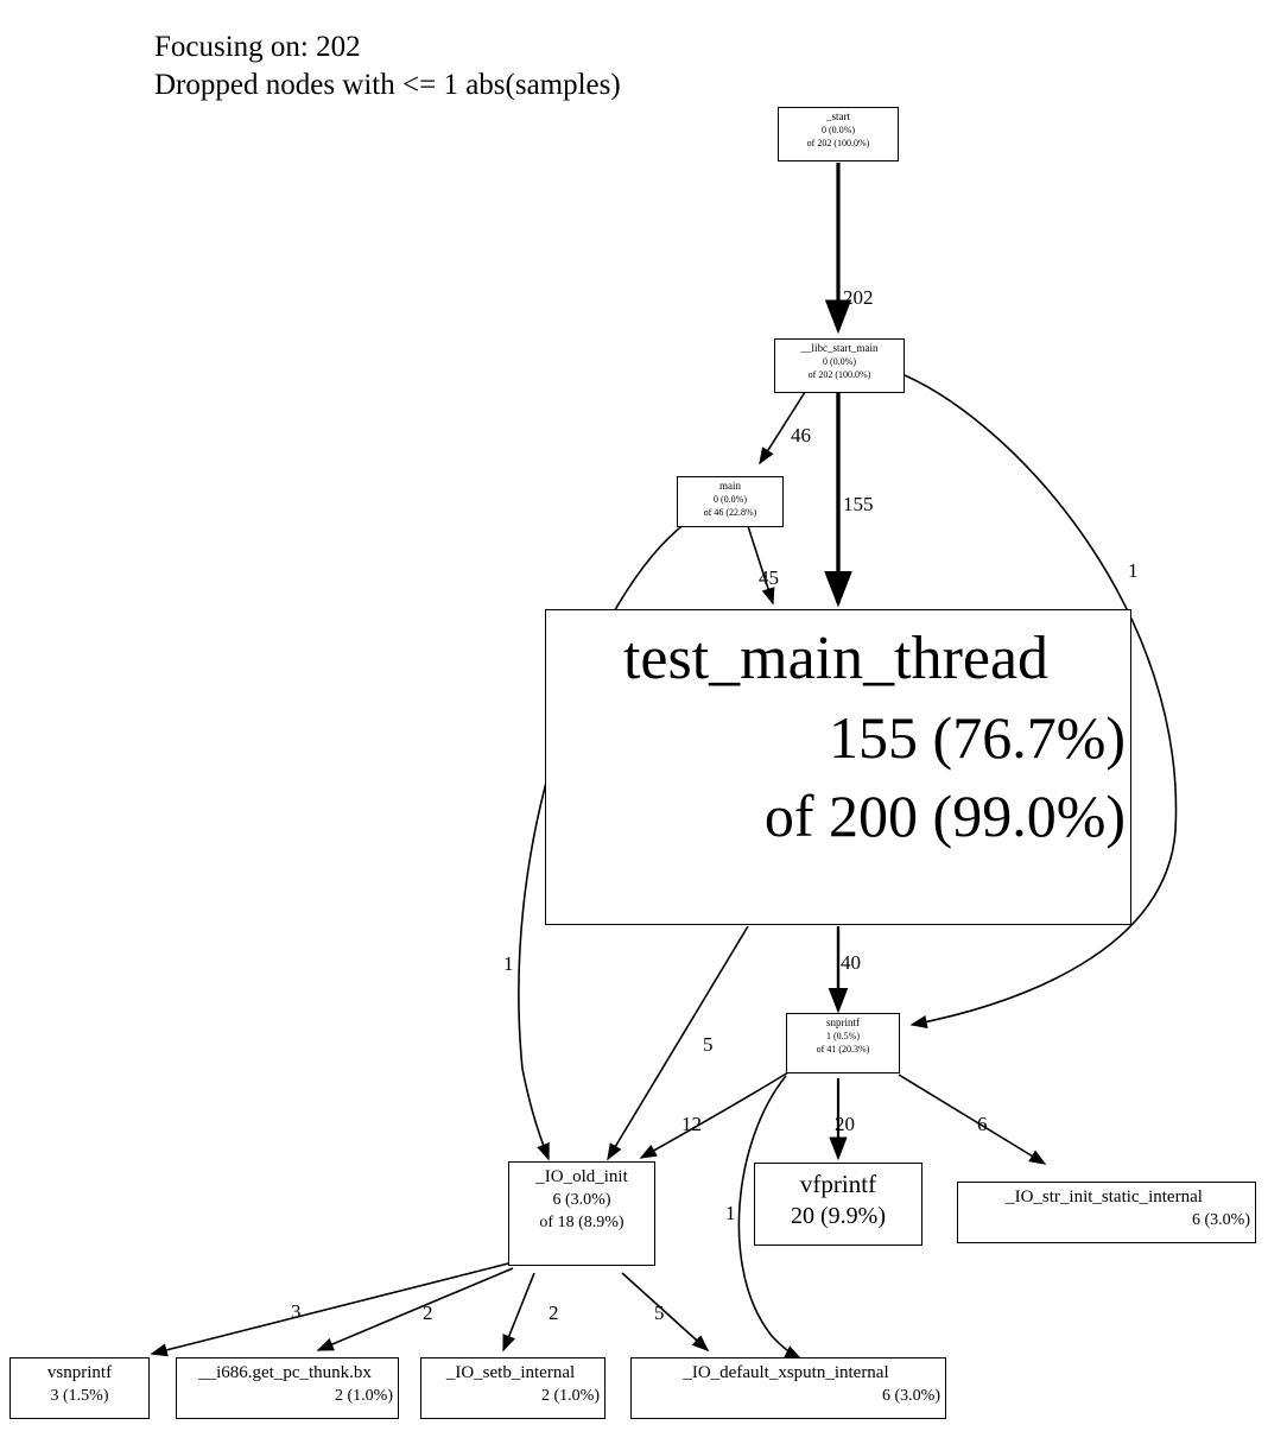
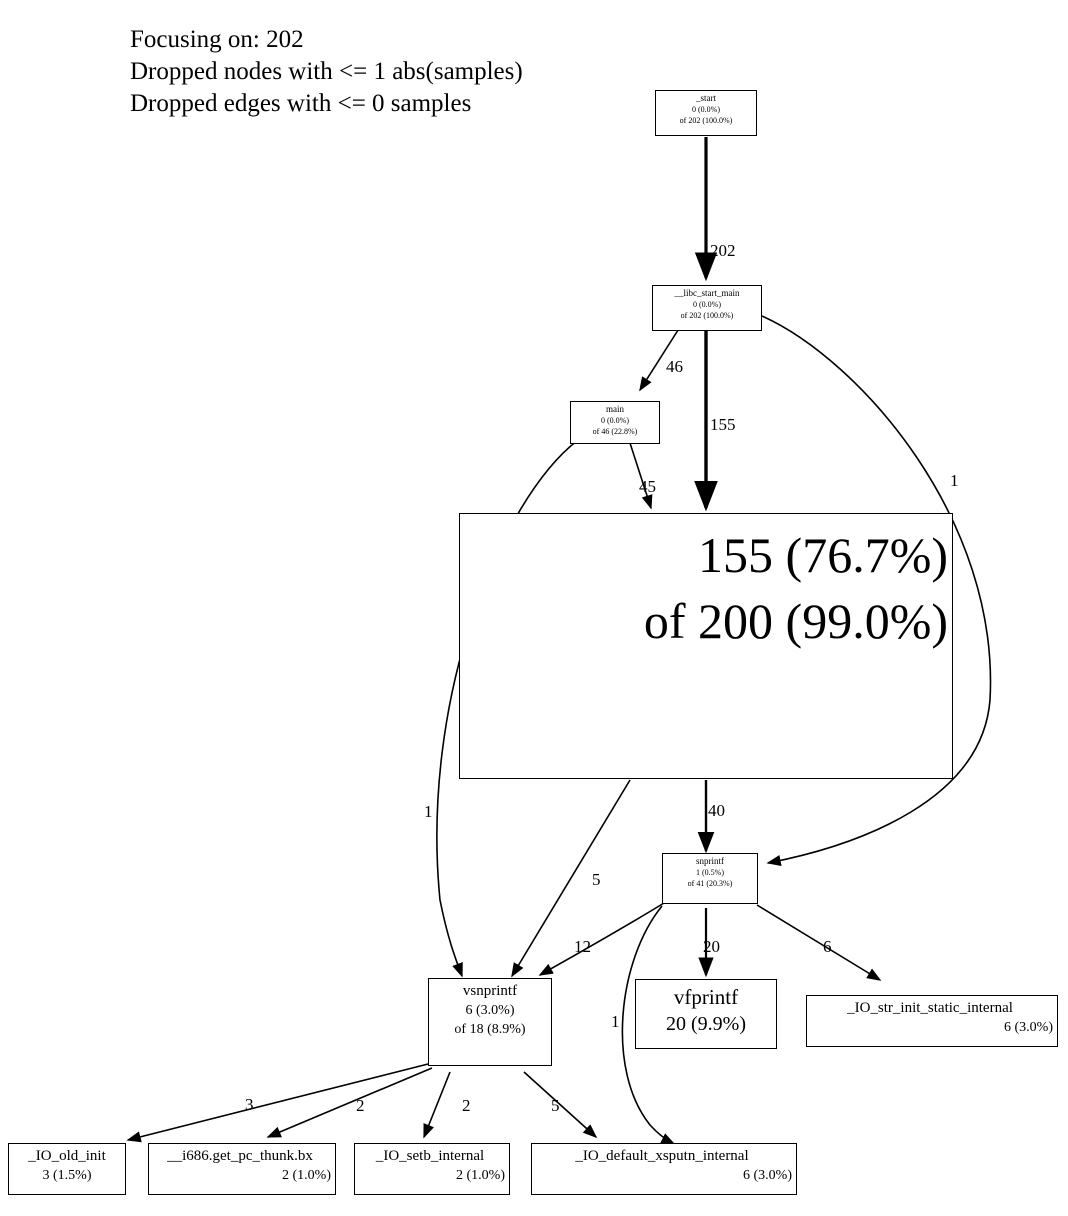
  Focusing on: 202
  Dropped nodes with <= 1 abs(samples)
+ Dropped edges with <= 0 samples
  _start
  0 (0.0%)
  of 202 (100.0%)
  __libc_start_main
  0 (0.0%)
  of 202 (100.0%)
  main
  0 (0.0%)
  of 46 (22.8%)
- test_main_thread
  155 (76.7%)
  of 200 (99.0%)
  snprintf
  1 (0.5%)
  of 41 (20.3%)
- _IO_old_init
+ vsnprintf
  6 (3.0%)
  of 18 (8.9%)
  vfprintf
  20 (9.9%)
  _IO_str_init_static_internal
  6 (3.0%)
- vsnprintf
+ _IO_old_init
  3 (1.5%)
  __i686.get_pc_thunk.bx
  2 (1.0%)
  _IO_setb_internal
  2 (1.0%)
  _IO_default_xsputn_internal
  6 (3.0%)
  202
  46
  155
  1
  45
  1
  40
  5
  12
  20
  6
  1
  3
  2
  2
  5
